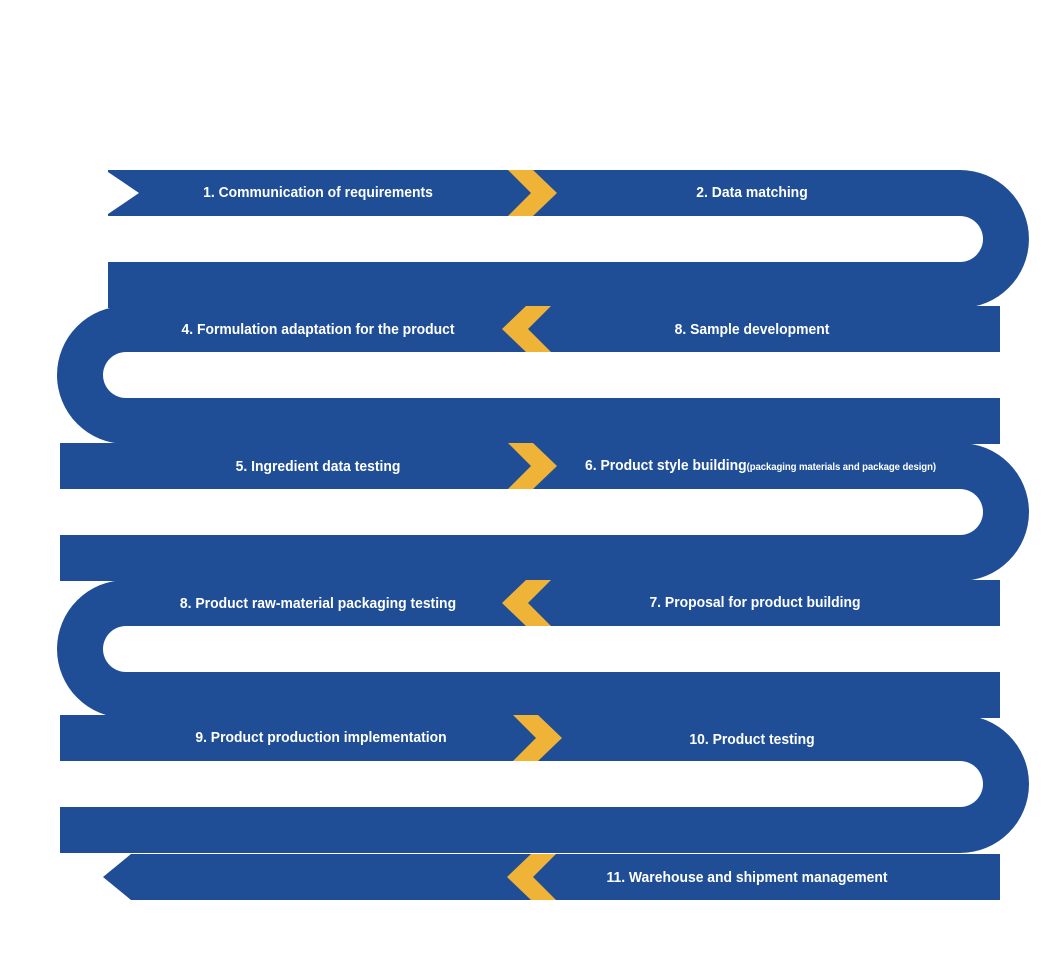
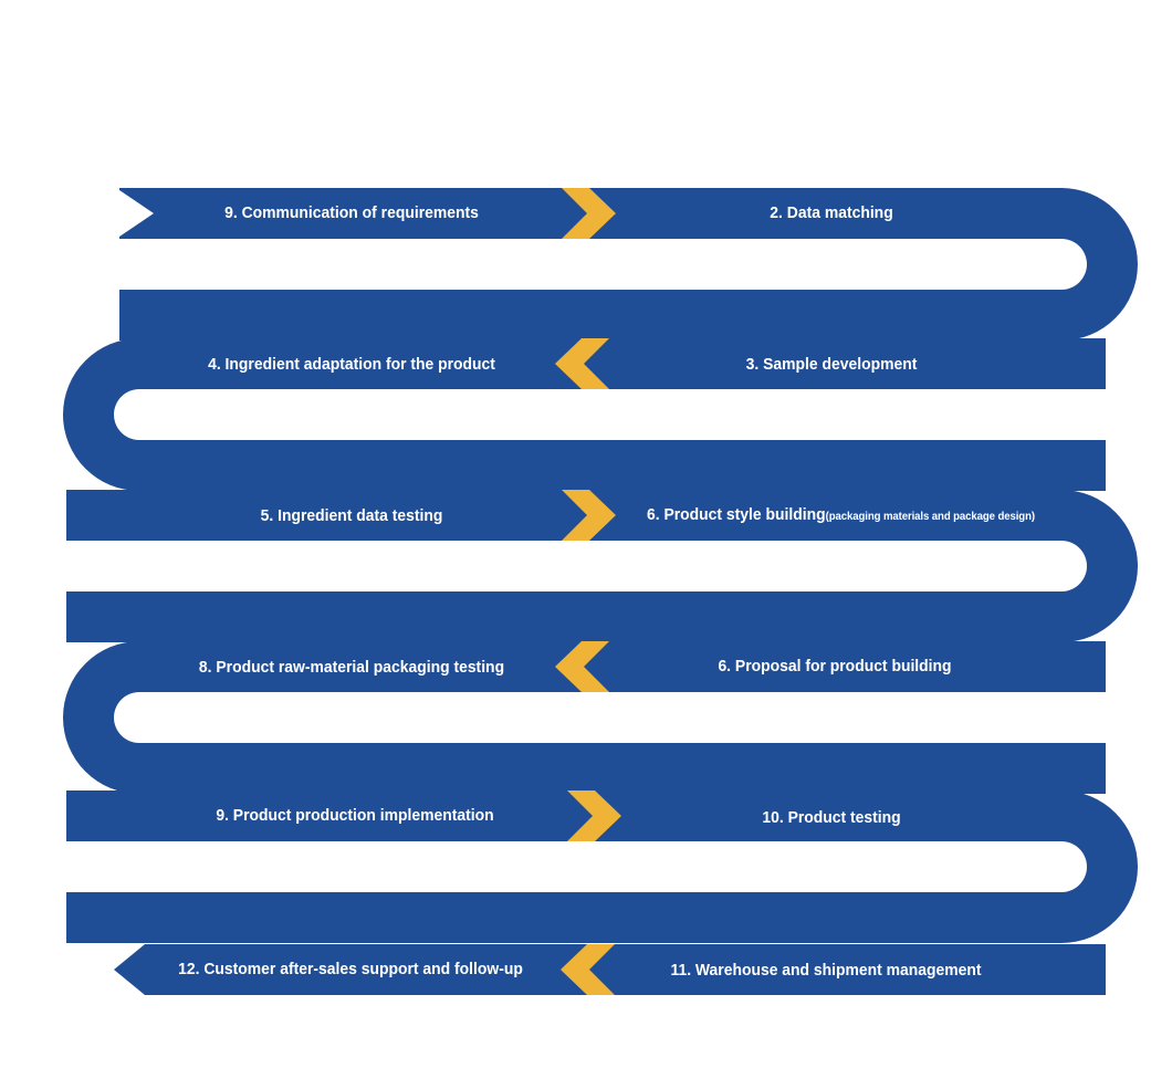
- 1. Communication of requirements
+ 9. Communication of requirements
  2. Data matching
- 8. Sample development
+ 3. Sample development
- 4. Formulation adaptation for the product
+ 4. Ingredient adaptation for the product
  5. Ingredient data testing
  6. Product style building(packaging materials and package design)
- 7. Proposal for product building
+ 6. Proposal for product building
  8. Product raw-material packaging testing
  9. Product production implementation
  10. Product testing
  11. Warehouse and shipment management
+ 12. Customer after-sales support and follow-up
